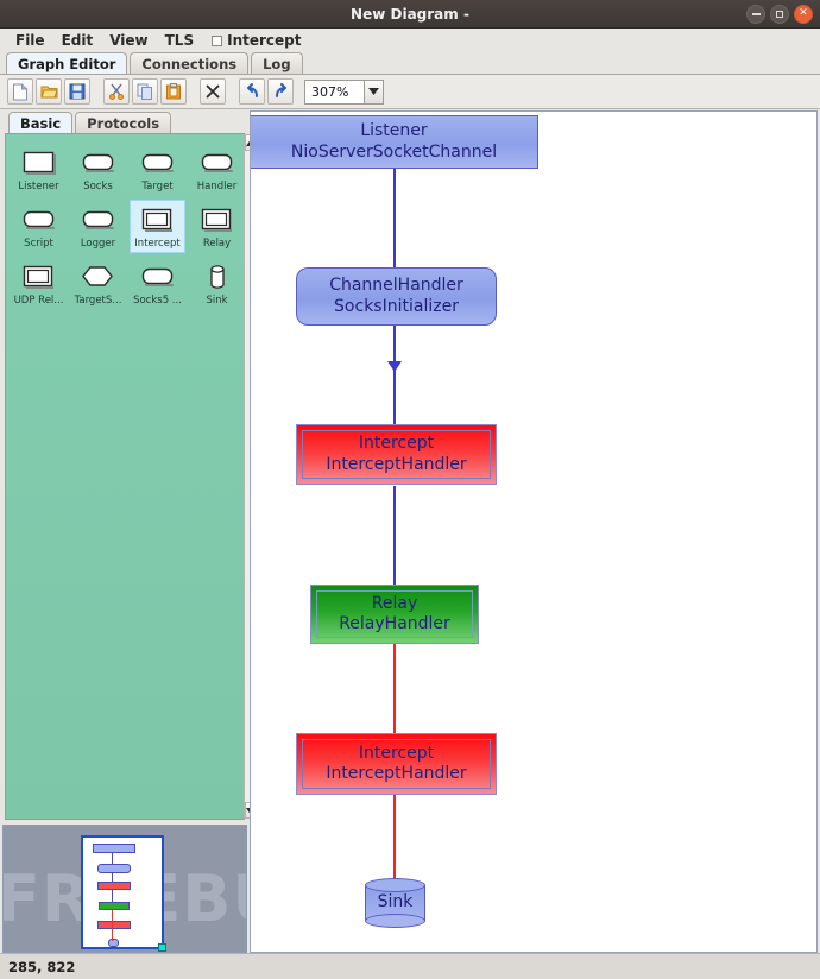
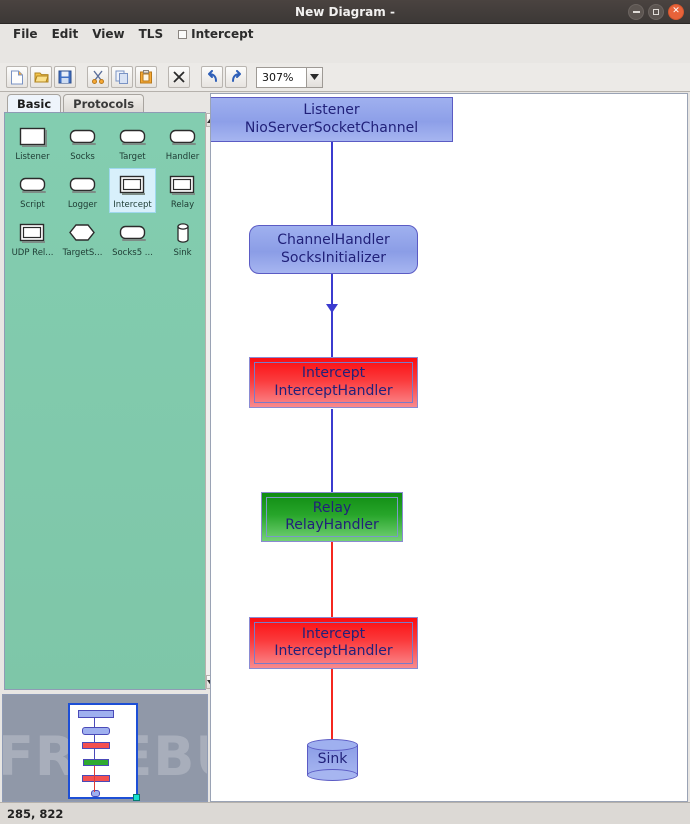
  New Diagram -
  ✕
  File
  Edit
  View
  TLS
  Intercept
- Graph Editor
- Connections
- Log
  307%
  Basic
  Protocols
  Listener
  Socks
  Target
  Handler
  Script
  Logger
  Intercept
  Relay
  UDP Rel...
  TargetS...
  Socks5 ...
  Sink
  Listener
  NioServerSocketChannel
  ChannelHandler
  SocksInitializer
  Intercept
  InterceptHandler
  Relay
  RelayHandler
  Intercept
  InterceptHandler
  Sink
  285, 822
